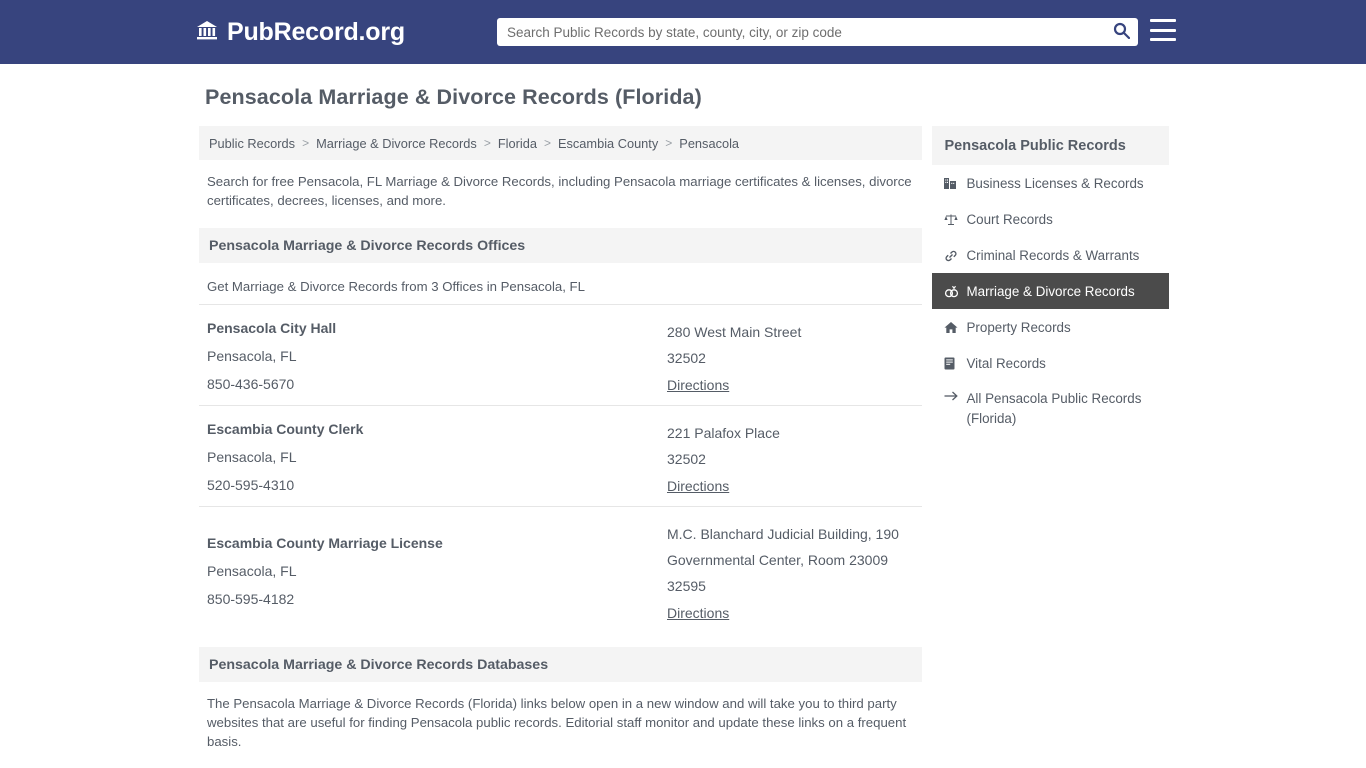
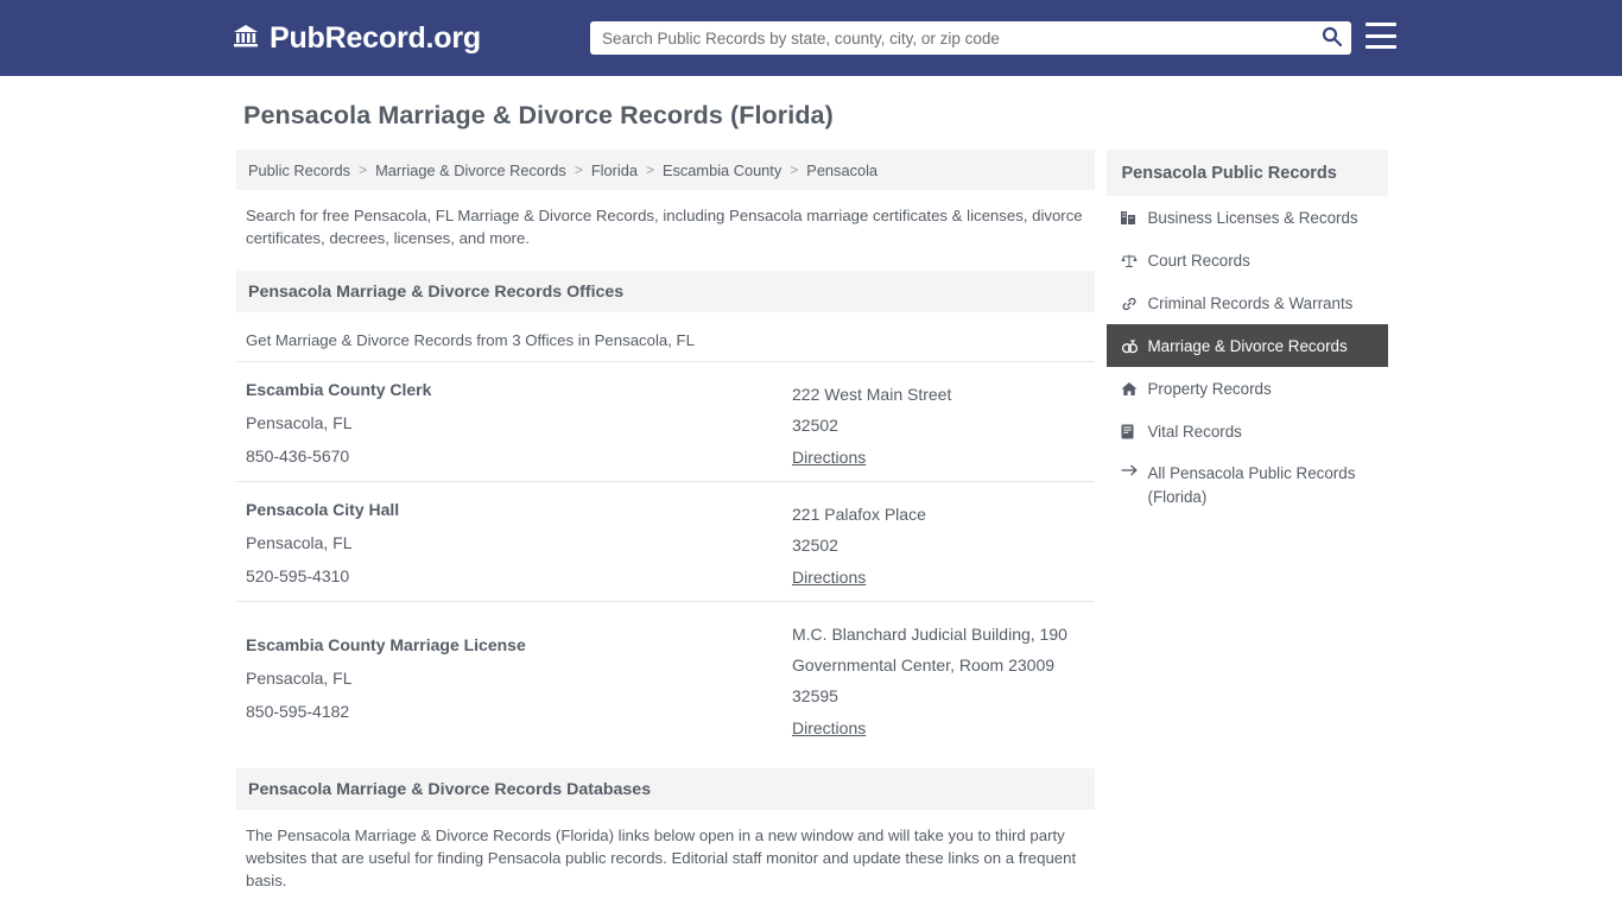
  PubRecord.org
  Search Public Records by state, county, city, or zip code
  Pensacola Marriage & Divorce Records (Florida)
  Public Records
  >
  Marriage & Divorce Records
  >
  Florida
  >
  Escambia County
  >
  Pensacola
  Search for free Pensacola, FL Marriage & Divorce Records, including Pensacola marriage certificates & licenses, divorce certificates, decrees, licenses, and more.
  Pensacola Marriage & Divorce Records Offices
  Get Marriage & Divorce Records from 3 Offices in Pensacola, FL
- Pensacola City Hall
+ Escambia County Clerk
  Pensacola, FL
  850-436-5670
- 280 West Main Street
+ 222 West Main Street
  32502
  Directions
- Escambia County Clerk
+ Pensacola City Hall
  Pensacola, FL
  520-595-4310
  221 Palafox Place
  32502
  Directions
  Escambia County Marriage License
  Pensacola, FL
  850-595-4182
  M.C. Blanchard Judicial Building, 190 Governmental Center, Room 23009
  32595
  Directions
  Pensacola Marriage & Divorce Records Databases
  The Pensacola Marriage & Divorce Records (Florida) links below open in a new window and will take you to third party websites that are useful for finding Pensacola public records. Editorial staff monitor and update these links on a frequent basis.
  Pensacola Public Records
  Business Licenses & Records
  Court Records
  Criminal Records & Warrants
  Marriage & Divorce Records
  Property Records
  Vital Records
  All Pensacola Public Records (Florida)
